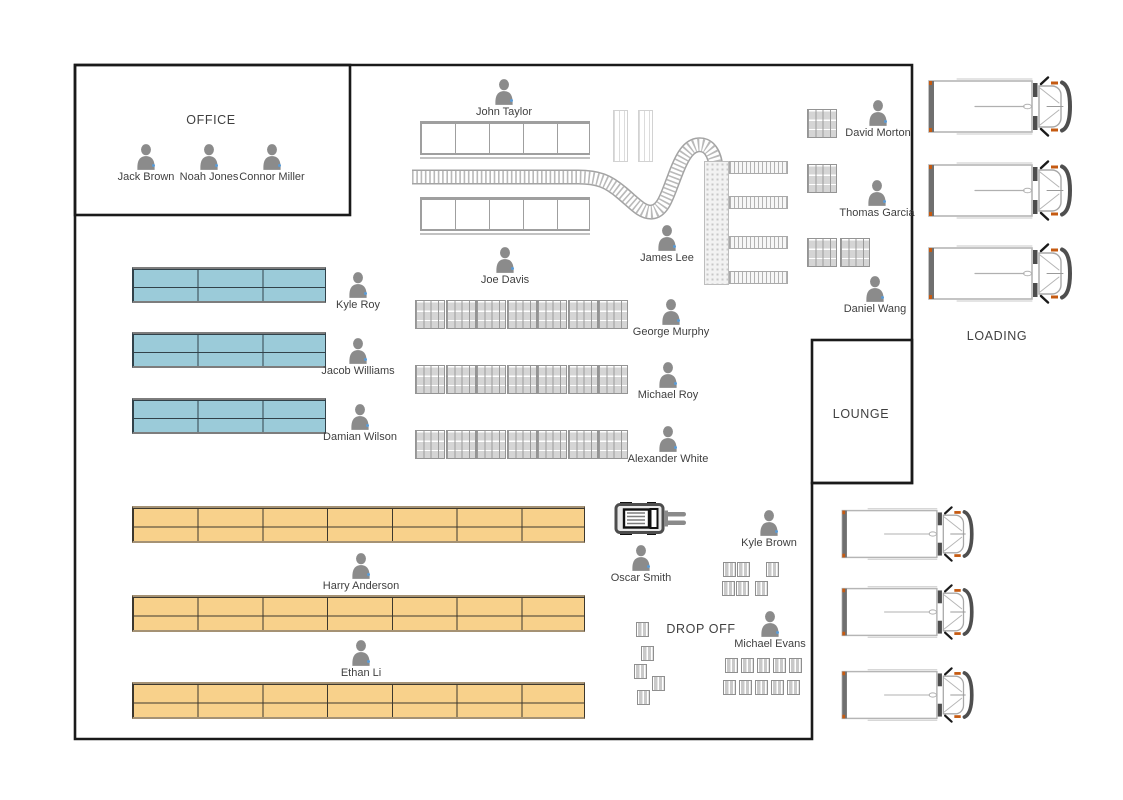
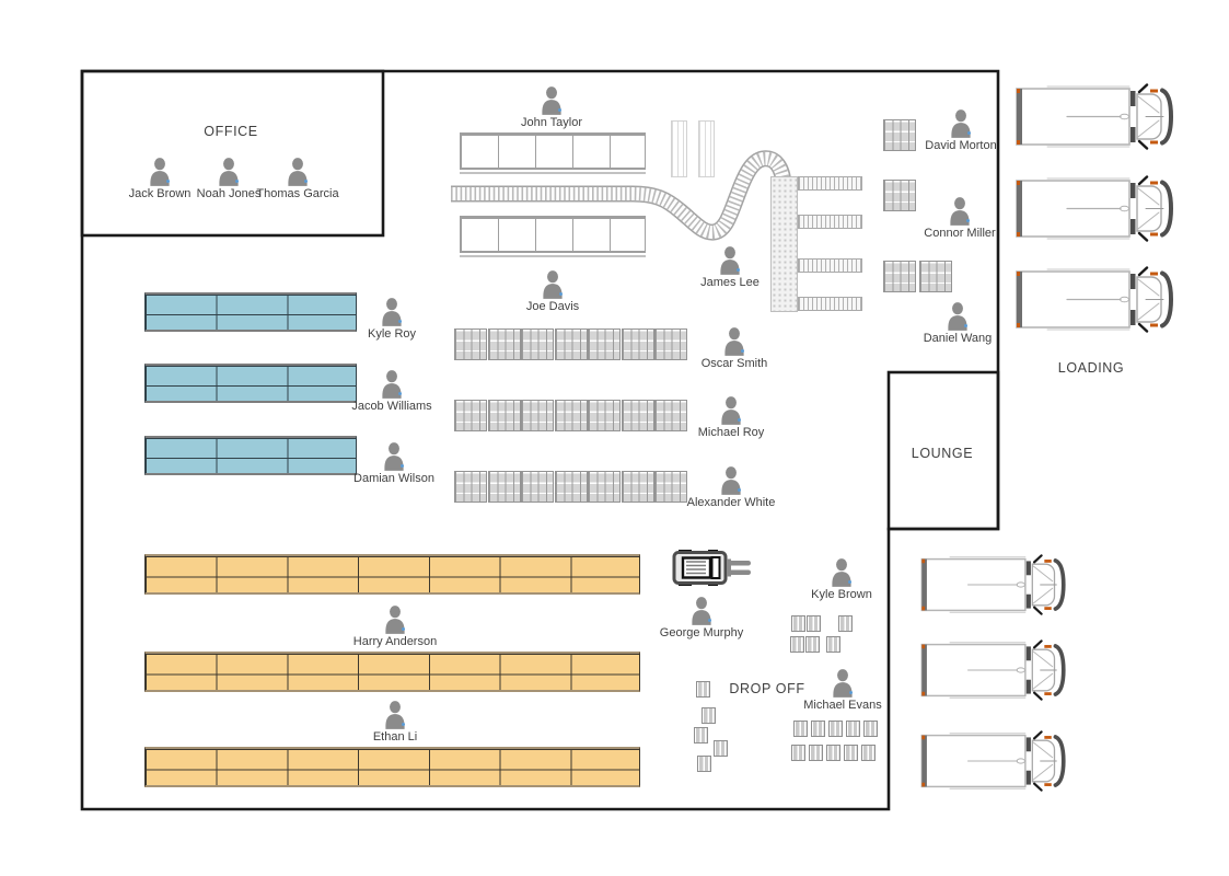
  OFFICE
  LOUNGE
  LOADING
  DROP OFF
  Jack Brown
  Noah Jones
- Connor Miller
+ Thomas Garcia
  John Taylor
  Joe Davis
  James Lee
- George Murphy
+ Oscar Smith
  Michael Roy
  Alexander White
  Kyle Roy
  Jacob Williams
  Damian Wilson
  Harry Anderson
  Ethan Li
- Oscar Smith
+ George Murphy
  Kyle Brown
  Michael Evans
  David Morton
- Thomas Garcia
+ Connor Miller
  Daniel Wang
